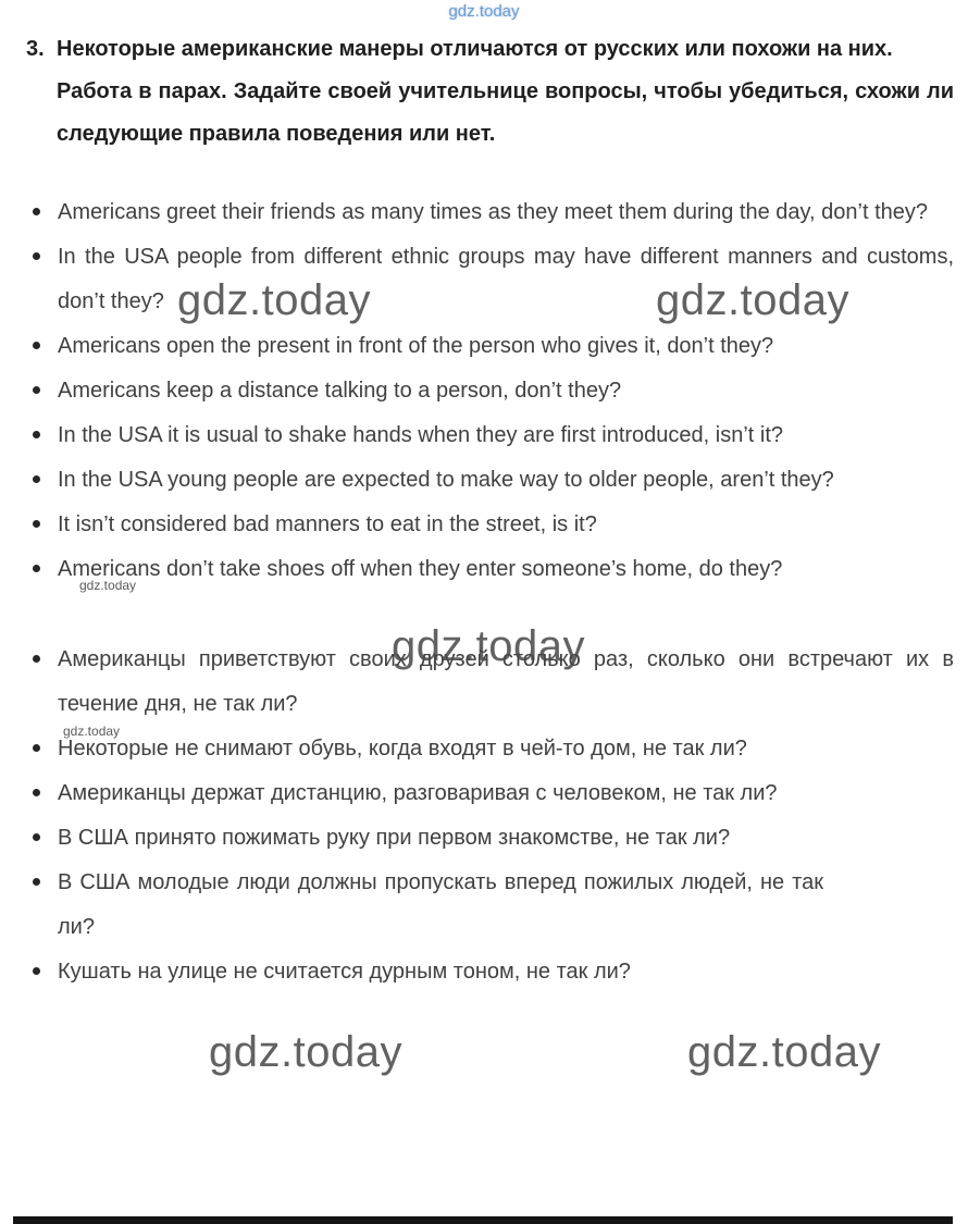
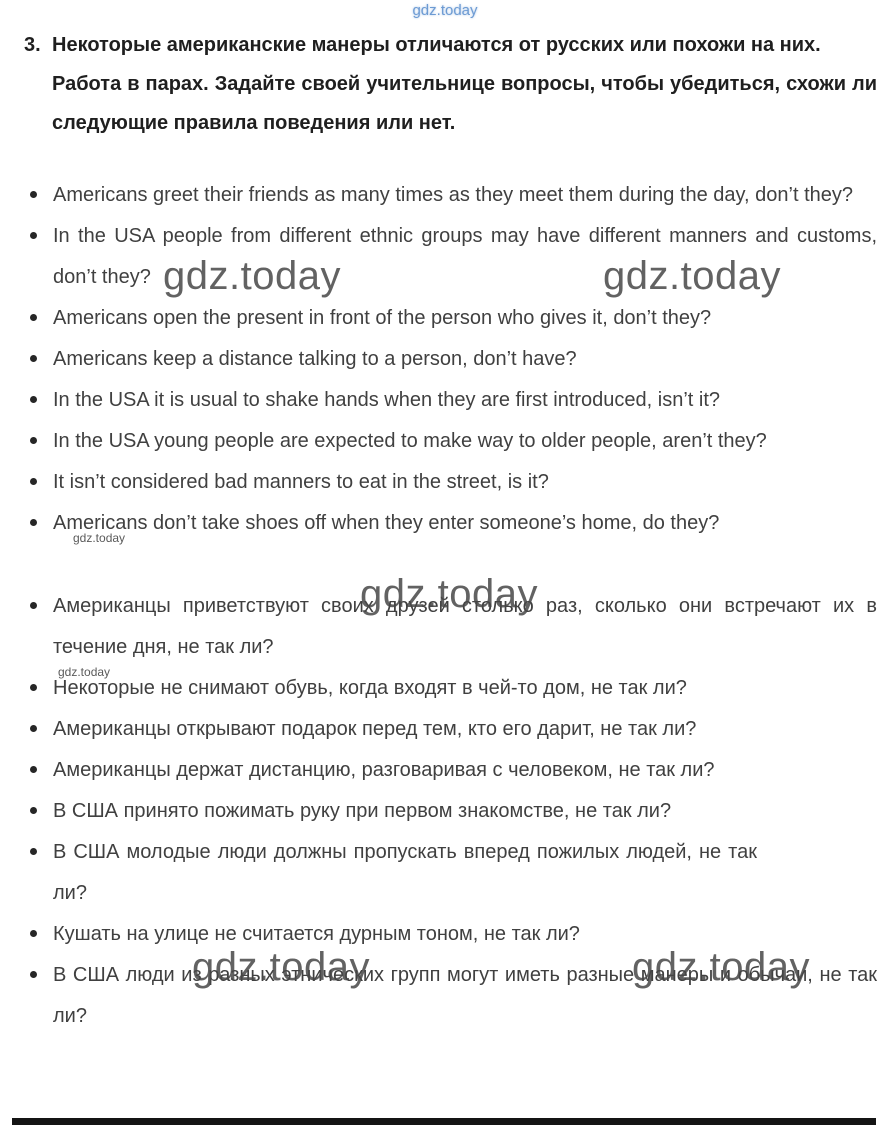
  gdz.today
  3.
  Некоторые американские манеры отличаются от русских или похожи на них.
  Работа в парах. Задайте своей учительнице вопросы, чтобы убедиться, схожи ли следующие правила поведения или нет.
  Americans greet their friends as many times as they meet them during the day, don’t they?
  In the USA people from different ethnic groups may have different manners and customs, don’t they?
  Americans open the present in front of the person who gives it, don’t they?
- Americans keep a distance talking to a person, don’t they?
+ Americans keep a distance talking to a person, don’t have?
  In the USA it is usual to shake hands when they are first introduced, isn’t it?
  In the USA young people are expected to make way to older people, aren’t they?
  It isn’t considered bad manners to eat in the street, is it?
  Americans don’t take shoes off when they enter someone’s home, do they?
  Американцы приветствуют своих друзей столько раз, сколько они встречают их в течение дня, не так ли?
  Некоторые не снимают обувь, когда входят в чей-то дом, не так ли?
+ Американцы открывают подарок перед тем, кто его дарит, не так ли?
  Американцы держат дистанцию, разговаривая с человеком, не так ли?
  В США принято пожимать руку при первом знакомстве, не так ли?
  В США молодые люди должны пропускать вперед пожилых людей, не так ли?
  Кушать на улице не считается дурным тоном, не так ли?
+ В США люди из разных этнических групп могут иметь разные манеры и обычаи, не так ли?
  gdz.today
  gdz.today
  gdz.today
  gdz.today
  gdz.today
  gdz.today
  gdz.today
